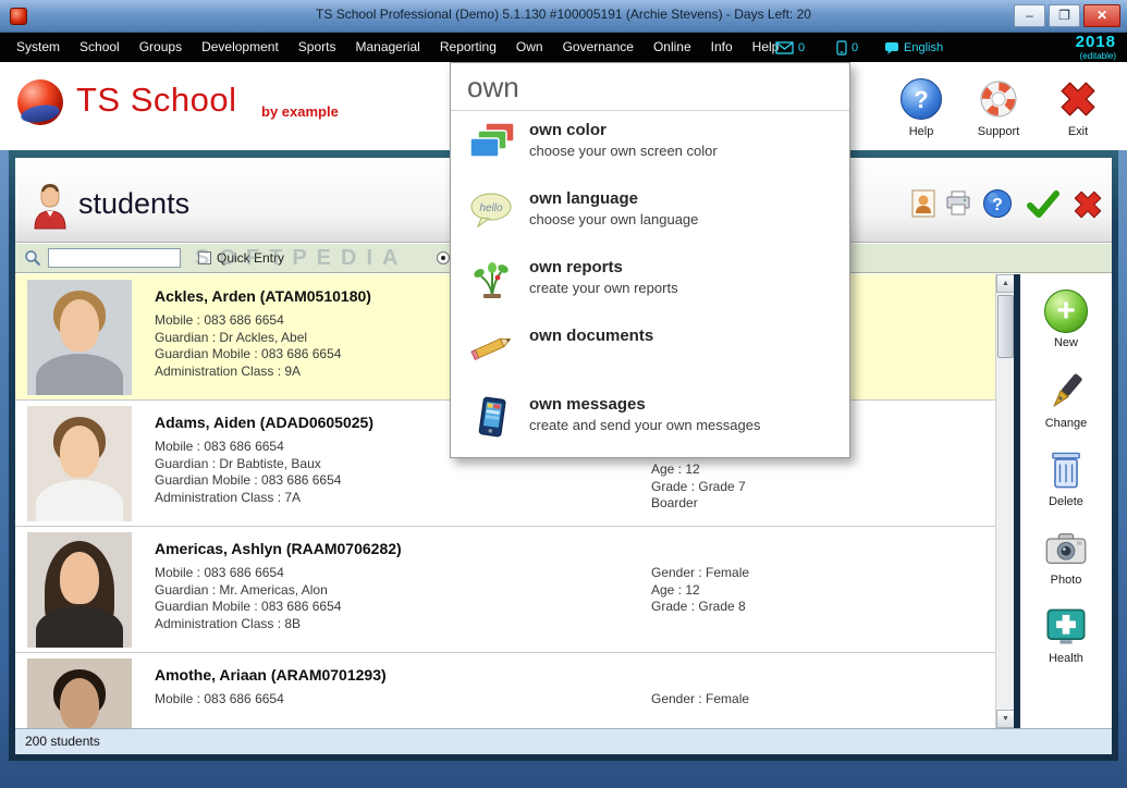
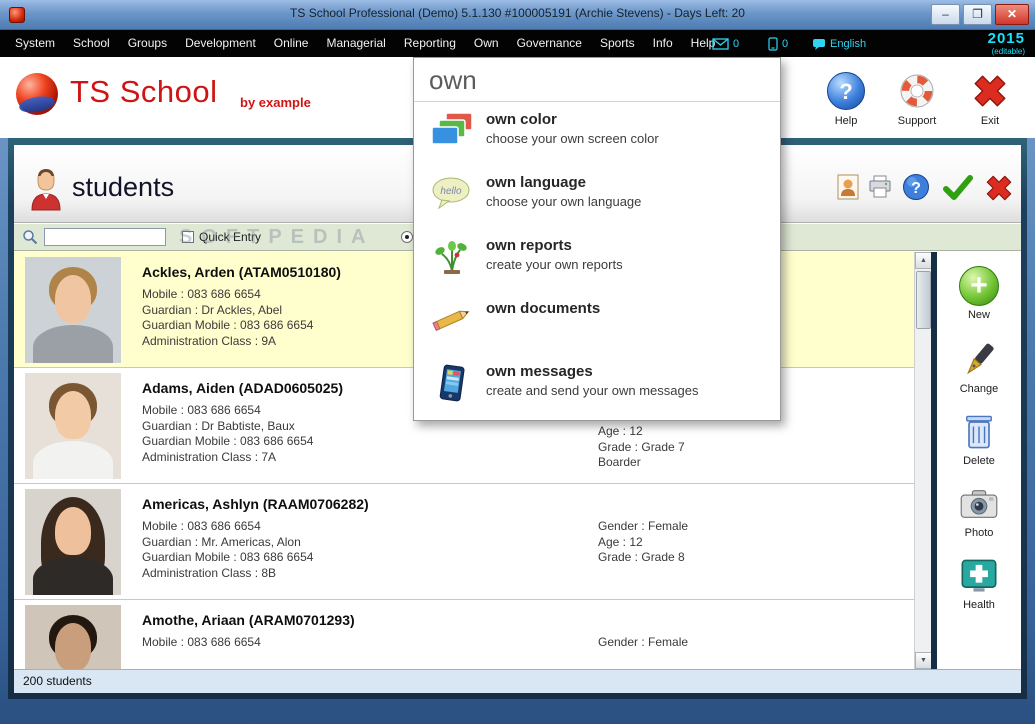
  TS School Professional (Demo) 5.1.130 #100005191 (Archie Stevens) - Days Left: 20
  –
  ❐
  ✕
  System
  School
  Groups
  Development
- Sports
+ Online
  Managerial
  Reporting
  Own
  Governance
- Online
+ Sports
  Info
  Help
  0
  0
  English
- 2018
+ 2015
  (editable)
  TS School
  by example
  ?
  Help
  Support
  Exit
  own
  own color
  choose your own screen color
  hello
  own language
  choose your own language
  own reports
  create your own reports
  own documents
  own messages
  create and send your own messages
  students
  ?
  Quick Entry
  SOFTPEDIA
  Ackles, Arden (ATAM0510180)
  Mobile : 083 686 6654
  Guardian : Dr Ackles, Abel
  Guardian Mobile : 083 686 6654
  Administration Class : 9A
  Adams, Aiden (ADAD0605025)
  Mobile : 083 686 6654
  Guardian : Dr Babtiste, Baux
  Guardian Mobile : 083 686 6654
  Administration Class : 7A
  Age : 12
  Grade : Grade 7
  Boarder
  Americas, Ashlyn (RAAM0706282)
  Mobile : 083 686 6654
  Guardian : Mr. Americas, Alon
  Guardian Mobile : 083 686 6654
  Administration Class : 8B
  Gender : Female
  Age : 12
  Grade : Grade 8
  Amothe, Ariaan (ARAM0701293)
  Mobile : 083 686 6654
  Gender : Female
  +
  New
  Change
  Delete
  Photo
  Health
  200 students
